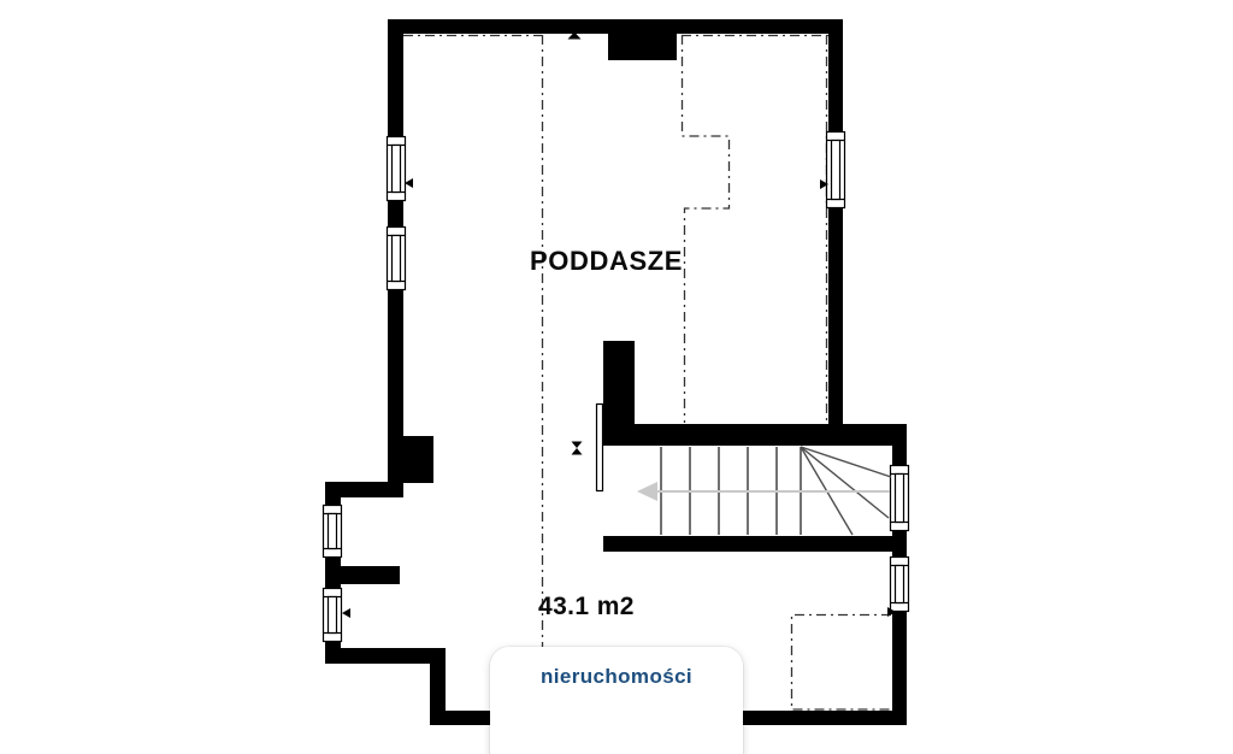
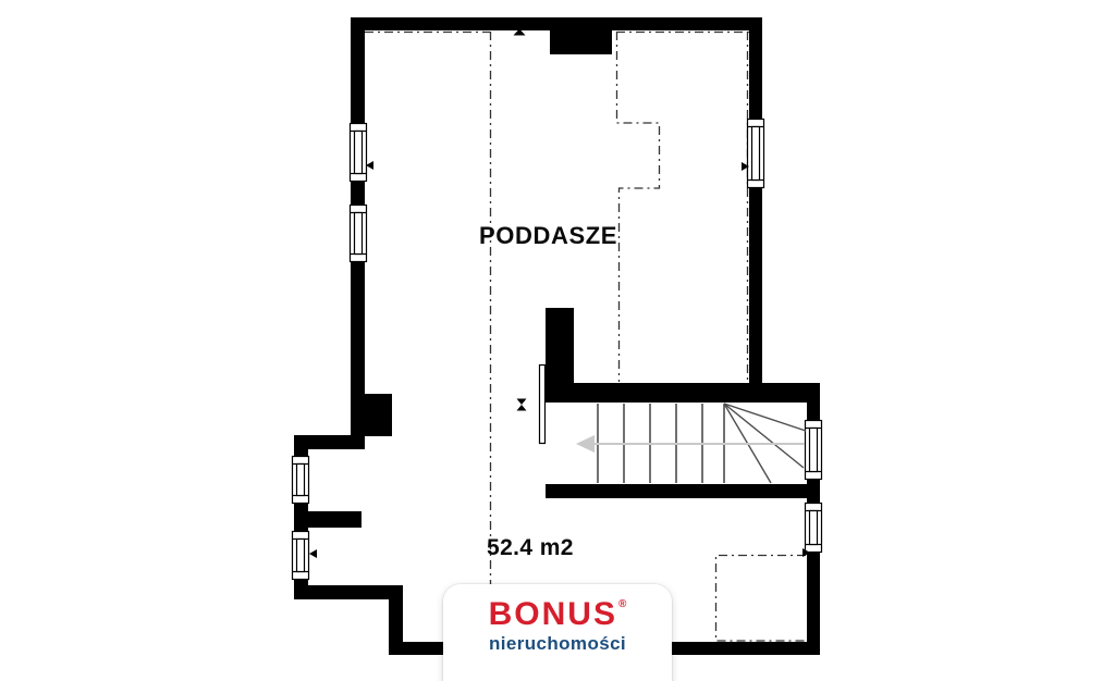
  PODDASZE
- 43.1 m2
+ 52.4 m2
+ BONUS
+ ®
  nieruchomości
